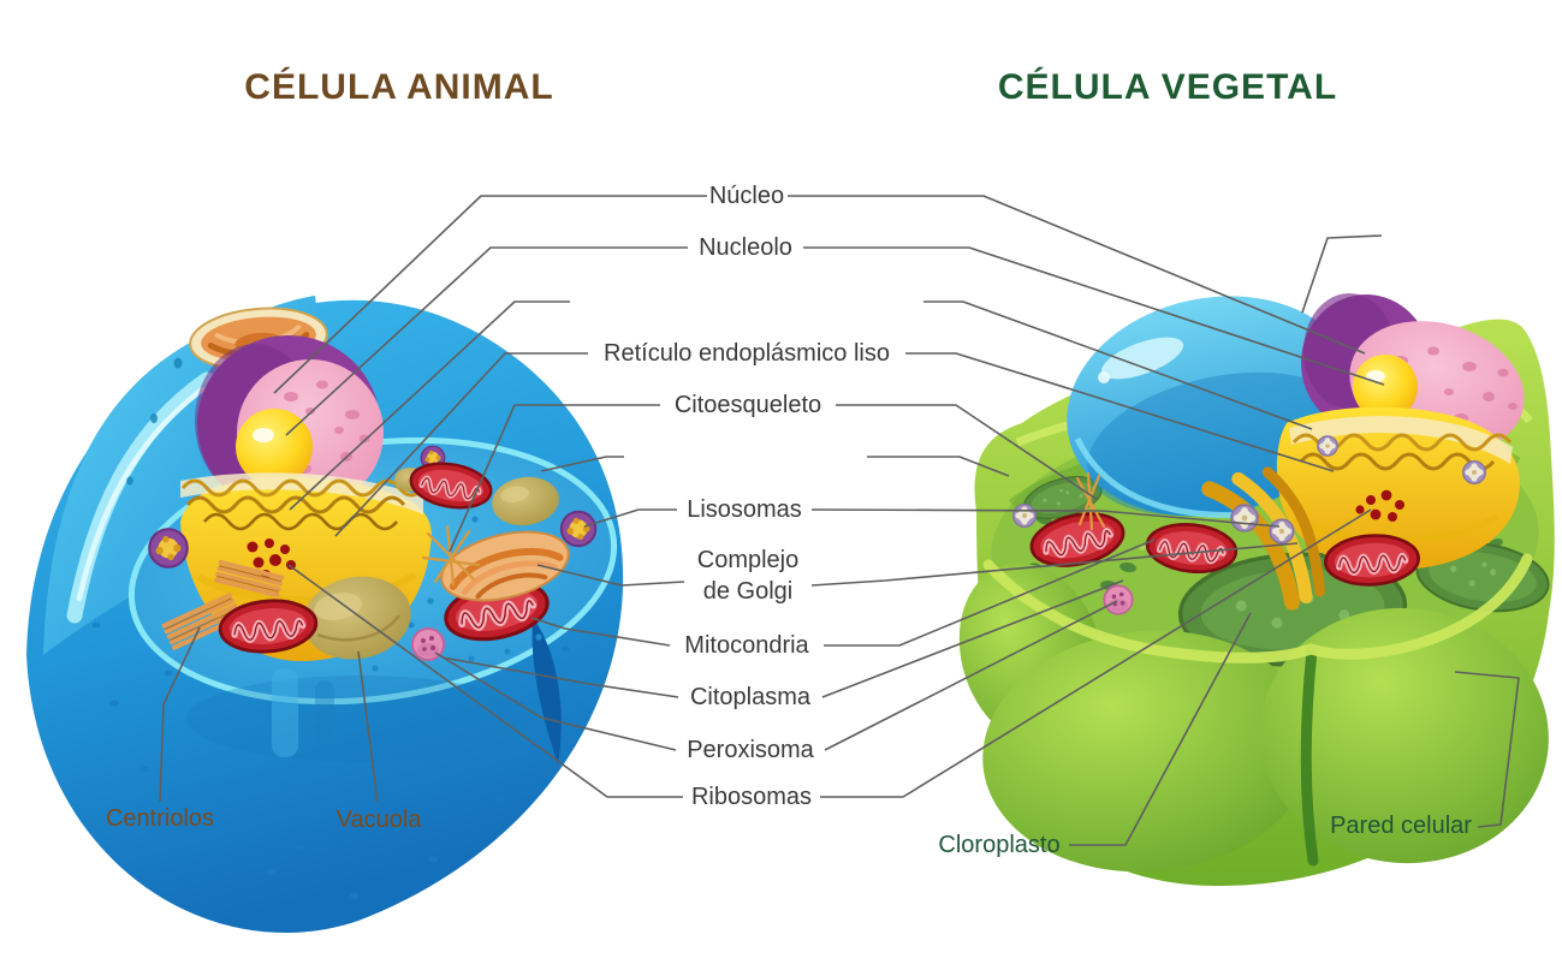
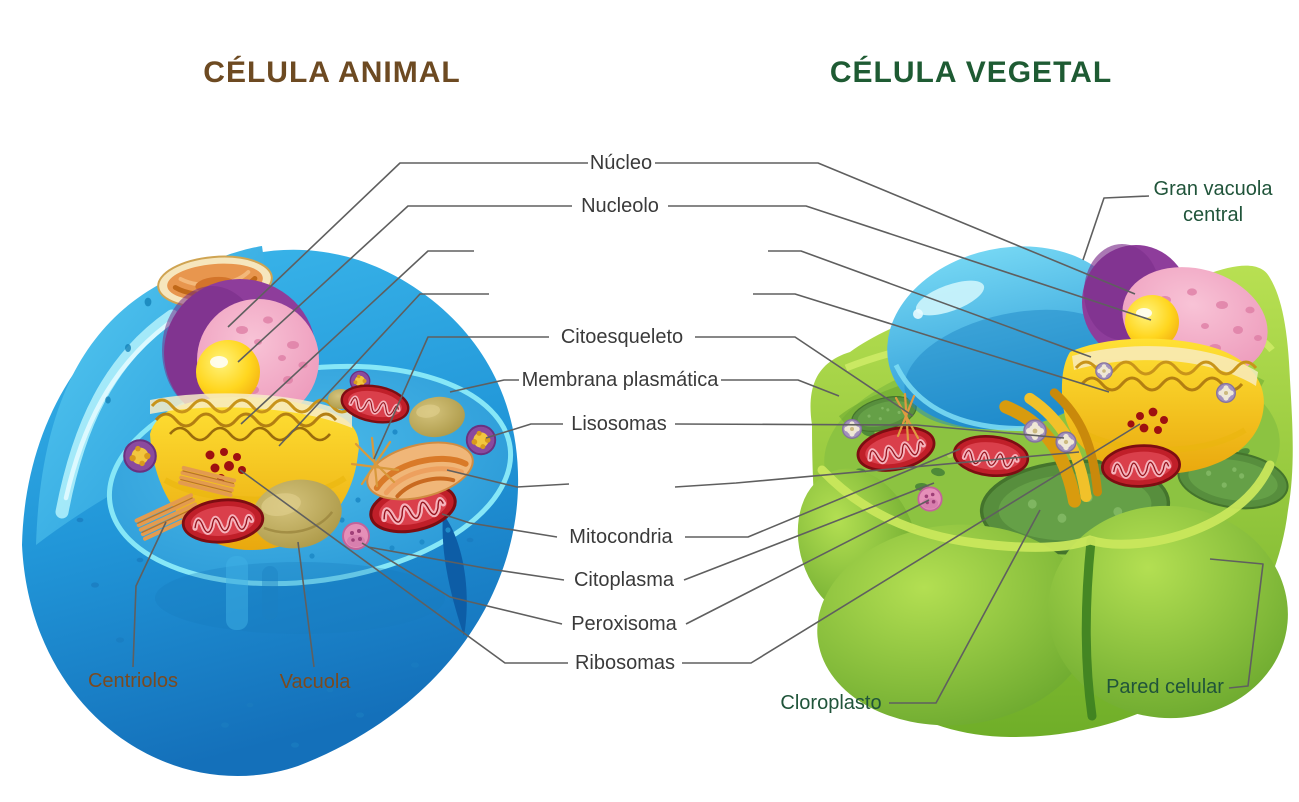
  CÉLULA ANIMAL
  CÉLULA VEGETAL
  Núcleo
  Nucleolo
- Retículo endoplásmico liso
  Citoesqueleto
+ Membrana plasmática
  Lisosomas
- Complejo de Golgi
  Mitocondria
  Citoplasma
  Peroxisoma
  Ribosomas
  Centriolos
  Vacuola
+ Gran vacuola central
  Cloroplasto
  Pared celular
